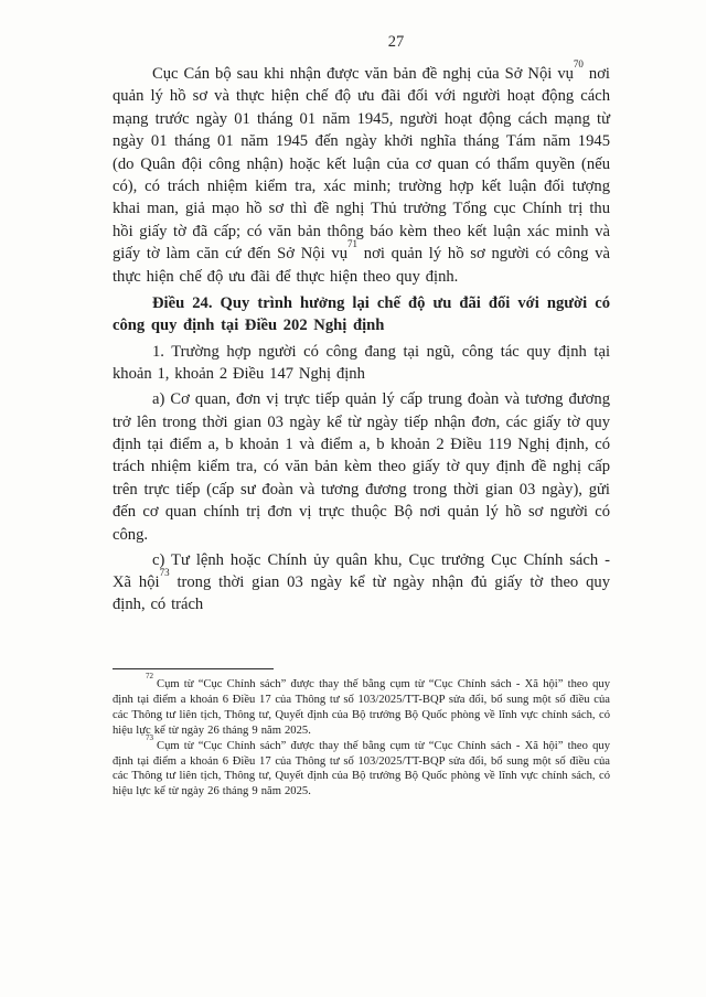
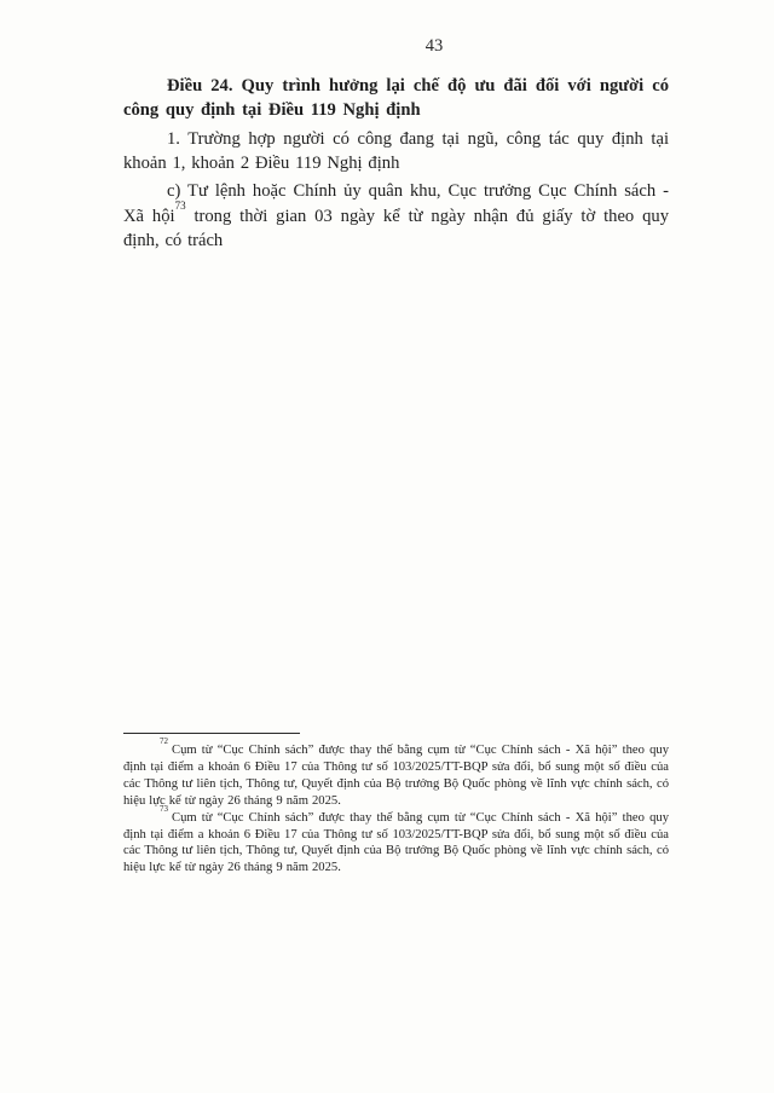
- 27
+ 43
- Cục Cán bộ sau khi nhận được văn bản đề nghị của Sở Nội vụ70 nơi quản lý hồ sơ và thực hiện chế độ ưu đãi đối với người hoạt động cách mạng trước ngày 01 tháng 01 năm 1945, người hoạt động cách mạng từ ngày 01 tháng 01 năm 1945 đến ngày khởi nghĩa tháng Tám năm 1945 (do Quân đội công nhận) hoặc kết luận của cơ quan có thẩm quyền (nếu có), có trách nhiệm kiểm tra, xác minh; trường hợp kết luận đối tượng khai man, giả mạo hồ sơ thì đề nghị Thủ trưởng Tổng cục Chính trị thu hồi giấy tờ đã cấp; có văn bản thông báo kèm theo kết luận xác minh và giấy tờ làm căn cứ đến Sở Nội vụ71 nơi quản lý hồ sơ người có công và thực hiện chế độ ưu đãi để thực hiện theo quy định.
- Điều 24. Quy trình hưởng lại chế độ ưu đãi đối với người có công quy định tại Điều 202 Nghị định
+ Điều 24. Quy trình hưởng lại chế độ ưu đãi đối với người có công quy định tại Điều 119 Nghị định
- 1. Trường hợp người có công đang tại ngũ, công tác quy định tại khoản 1, khoản 2 Điều 147 Nghị định
+ 1. Trường hợp người có công đang tại ngũ, công tác quy định tại khoản 1, khoản 2 Điều 119 Nghị định
- a) Cơ quan, đơn vị trực tiếp quản lý cấp trung đoàn và tương đương trở lên trong thời gian 03 ngày kể từ ngày tiếp nhận đơn, các giấy tờ quy định tại điểm a, b khoản 1 và điểm a, b khoản 2 Điều 119 Nghị định, có trách nhiệm kiểm tra, có văn bản kèm theo giấy tờ quy định đề nghị cấp trên trực tiếp (cấp sư đoàn và tương đương trong thời gian 03 ngày), gửi đến cơ quan chính trị đơn vị trực thuộc Bộ nơi quản lý hồ sơ người có công.
  c) Tư lệnh hoặc Chính ủy quân khu, Cục trưởng Cục Chính sách - Xã hội73 trong thời gian 03 ngày kể từ ngày nhận đủ giấy tờ theo quy định, có trách
  72Cụm từ “Cục Chính sách” được thay thế bằng cụm từ “Cục Chính sách - Xã hội” theo quy định tại điểm a khoản 6 Điều 17 của Thông tư số 103/2025/TT-BQP sửa đổi, bổ sung một số điều của các Thông tư liên tịch, Thông tư, Quyết định của Bộ trưởng Bộ Quốc phòng về lĩnh vực chính sách, có hiệu lực kể từ ngày 26 tháng 9 năm 2025.
  73Cụm từ “Cục Chính sách” được thay thế bằng cụm từ “Cục Chính sách - Xã hội” theo quy định tại điểm a khoản 6 Điều 17 của Thông tư số 103/2025/TT-BQP sửa đổi, bổ sung một số điều của các Thông tư liên tịch, Thông tư, Quyết định của Bộ trưởng Bộ Quốc phòng về lĩnh vực chính sách, có hiệu lực kể từ ngày 26 tháng 9 năm 2025.
